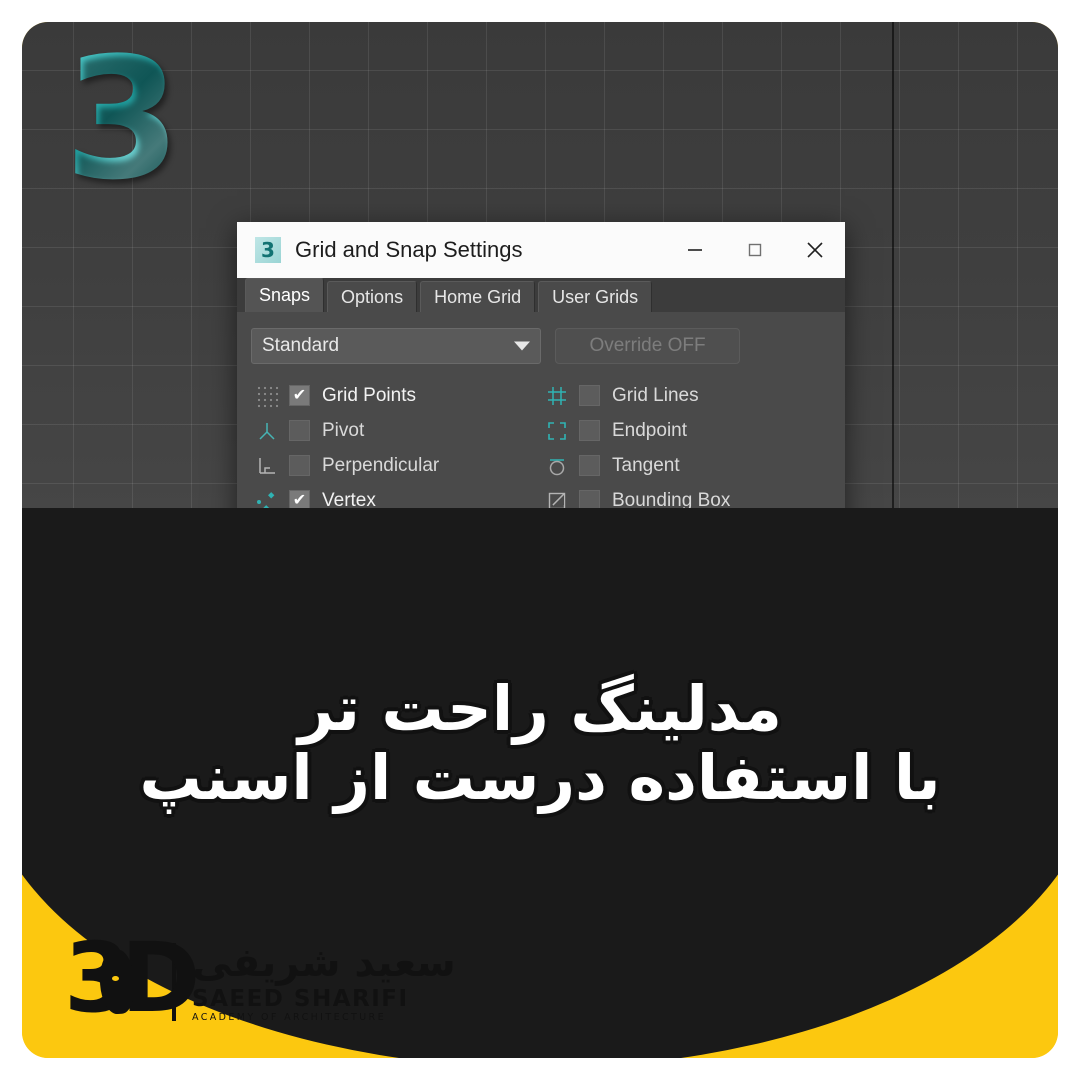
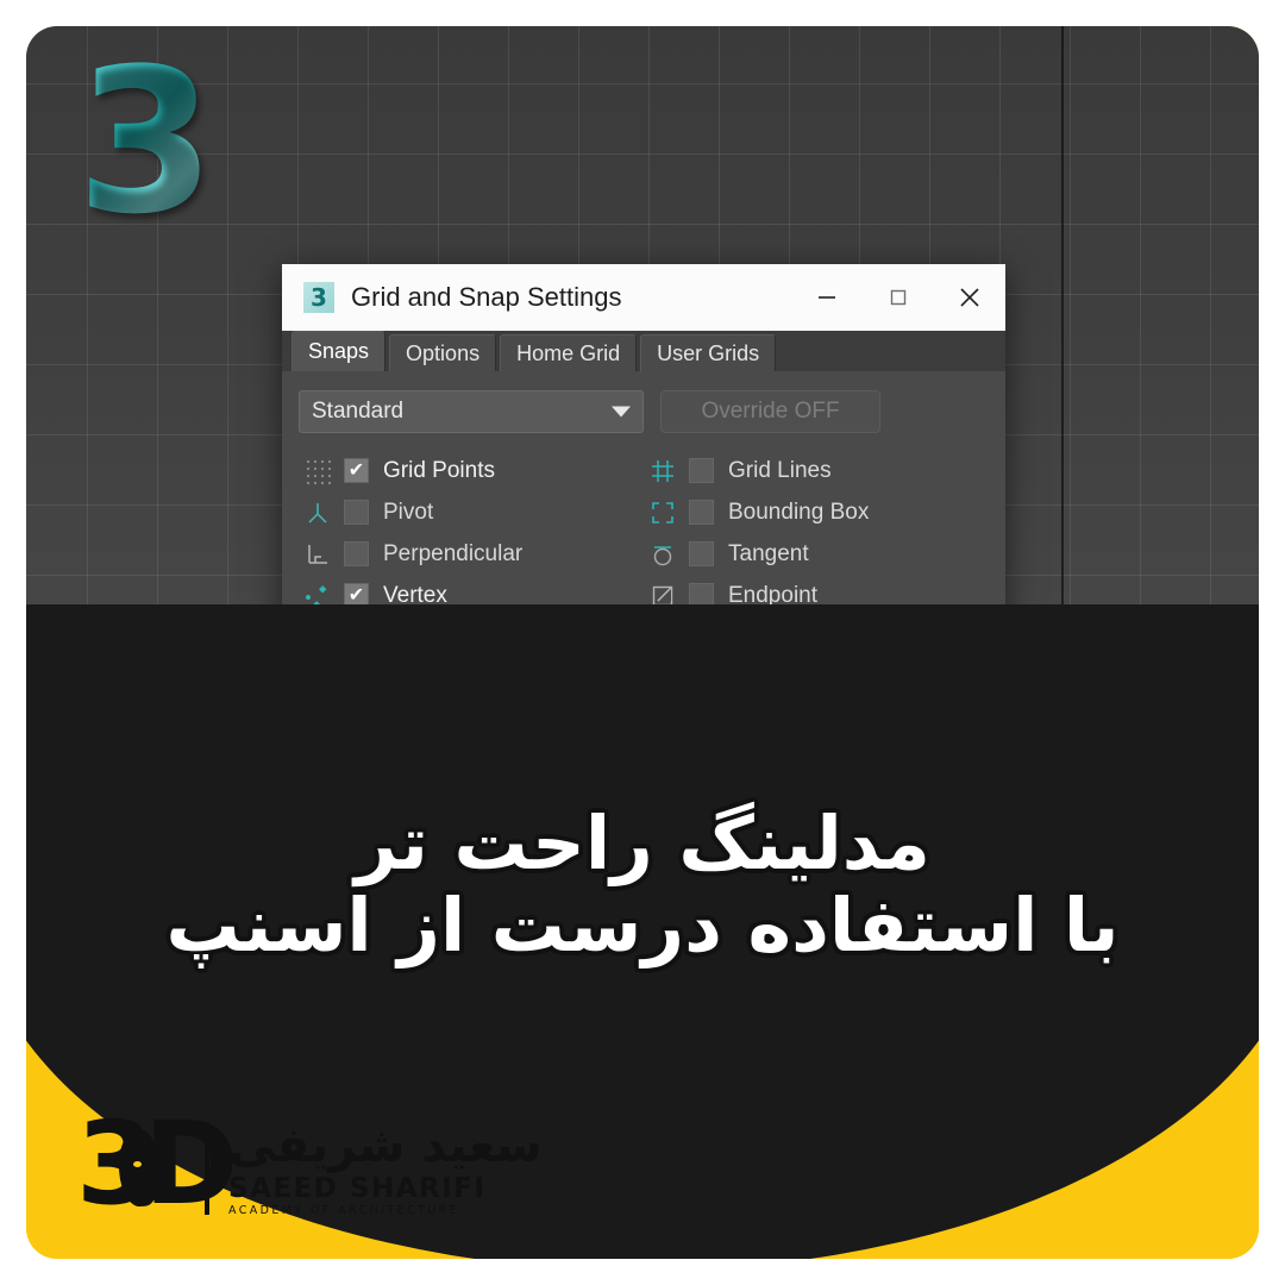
  3
  3
  Grid and Snap Settings
  Snaps
  Options
  Home Grid
  User Grids
  Standard
  Override OFF
  ✔
  Grid Points
  Pivot
  Perpendicular
  ✔
  Vertex
  Grid Lines
- Endpoint
+ Bounding Box
  Tangent
- Bounding Box
+ Endpoint
  مدلینگ راحت تر
  با استفاده درست از اسنپ
  3D
  SAEED SHARIFI
  ACADEMY OF ARCHITECTURE
